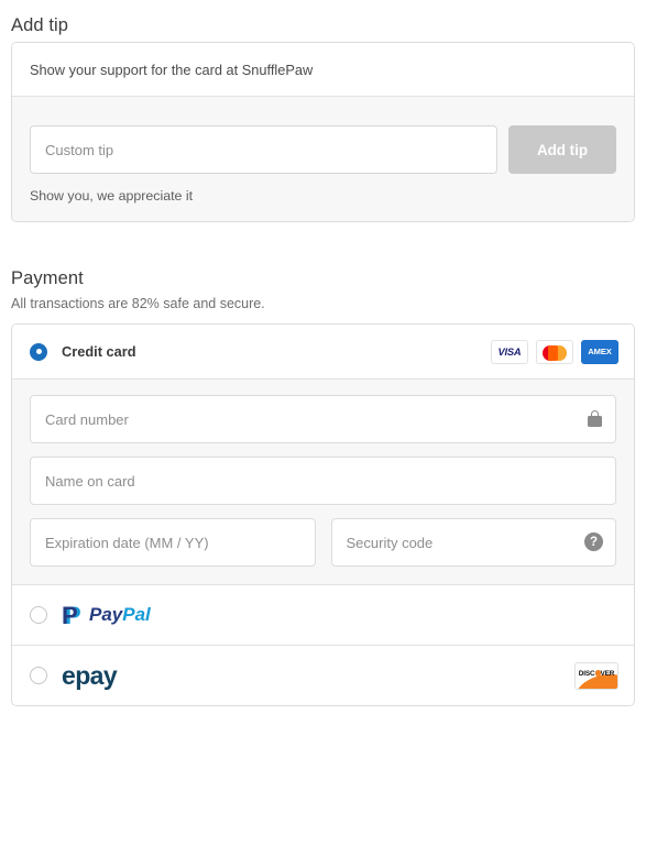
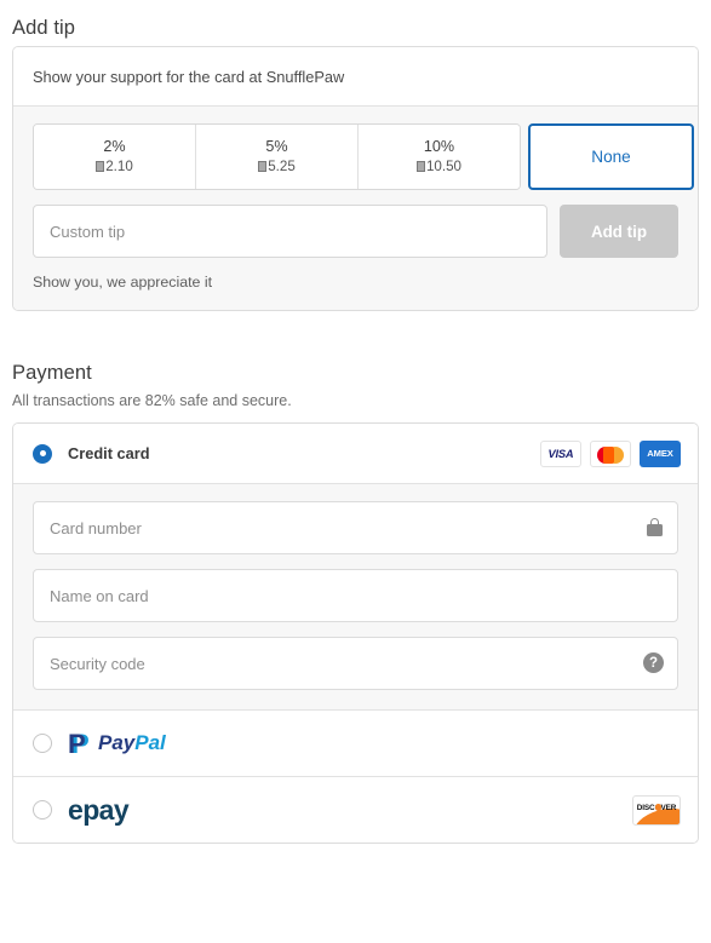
  Add tip
  Show your support for the card at SnufflePaw
+ 2%
+ 2.10
+ 5%
+ 5.25
+ 10%
+ 10.50
+ None
  Custom tip
  Add tip
  Show you, we appreciate it
  Payment
  All transactions are 82% safe and secure.
  Credit card
  VISA
  AMEX
  Card number
  Name on card
- Expiration date (MM / YY)
  Security code
  ?
  P
  PayPal
  epay
